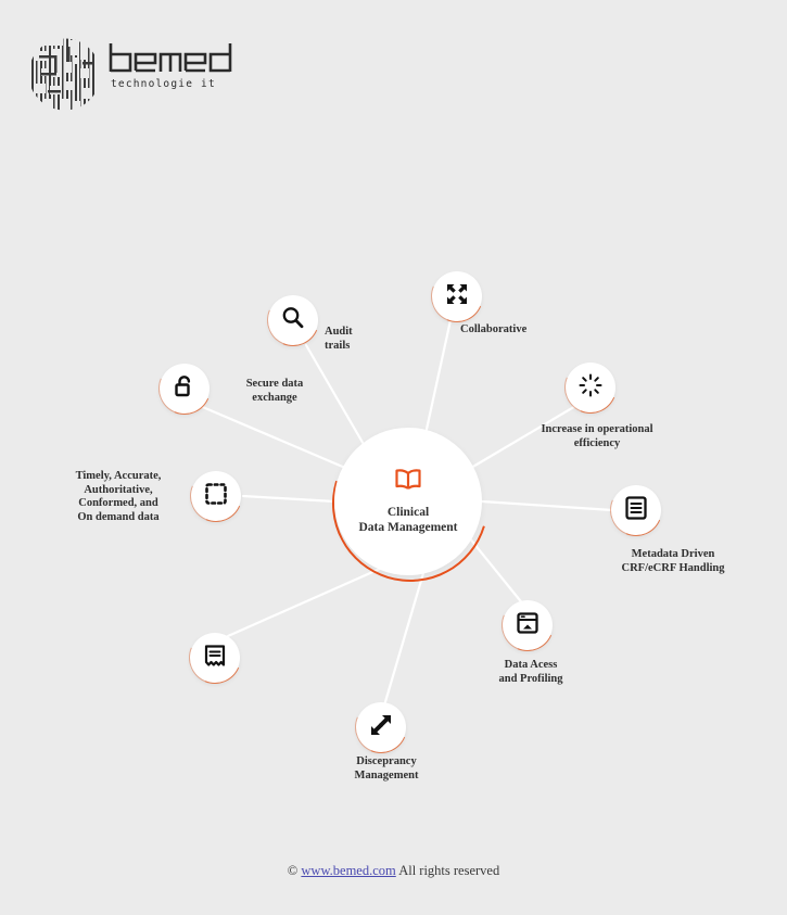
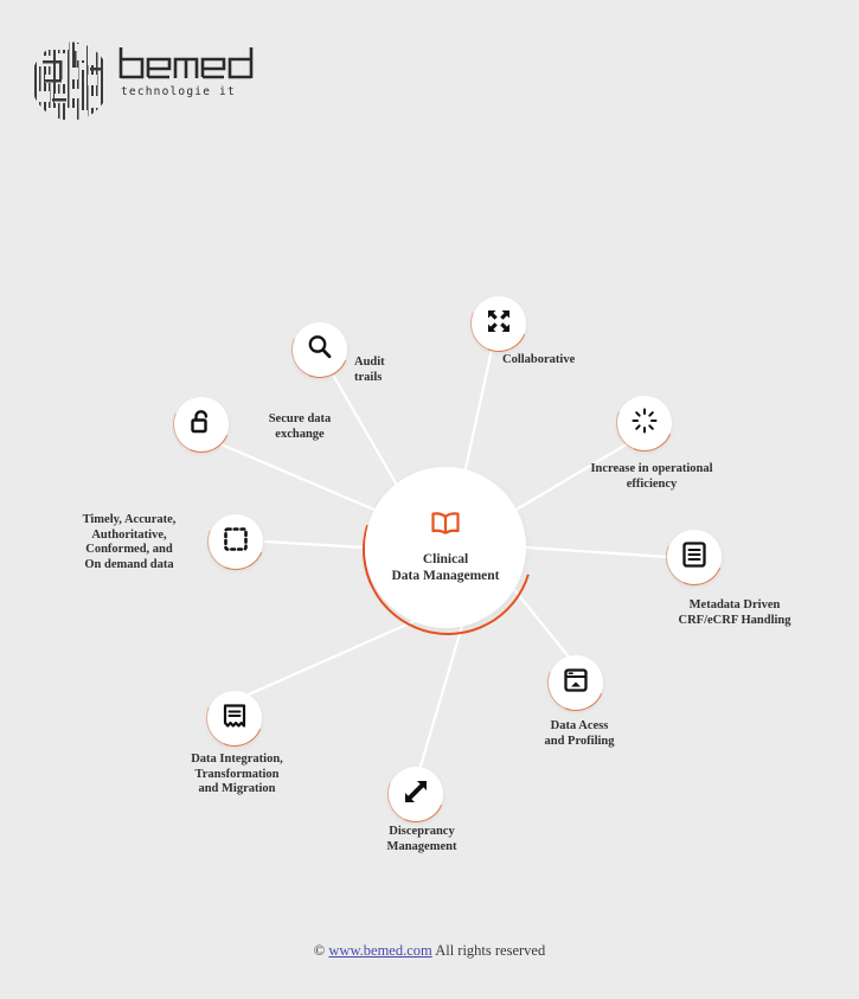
  technologie it
  Clinical
  Data Management
  Audit
  trails
  Collaborative
  Increase in operational
  efficiency
  Metadata Driven
  CRF/eCRF Handling
  Data Acess
  and Profiling
  Disceprancy
  Management
+ Data Integration,
+ Transformation
+ and Migration
  Timely, Accurate,
  Authoritative,
  Conformed, and
  On demand data
  Secure data
  exchange
  © www.bemed.com All rights reserved
